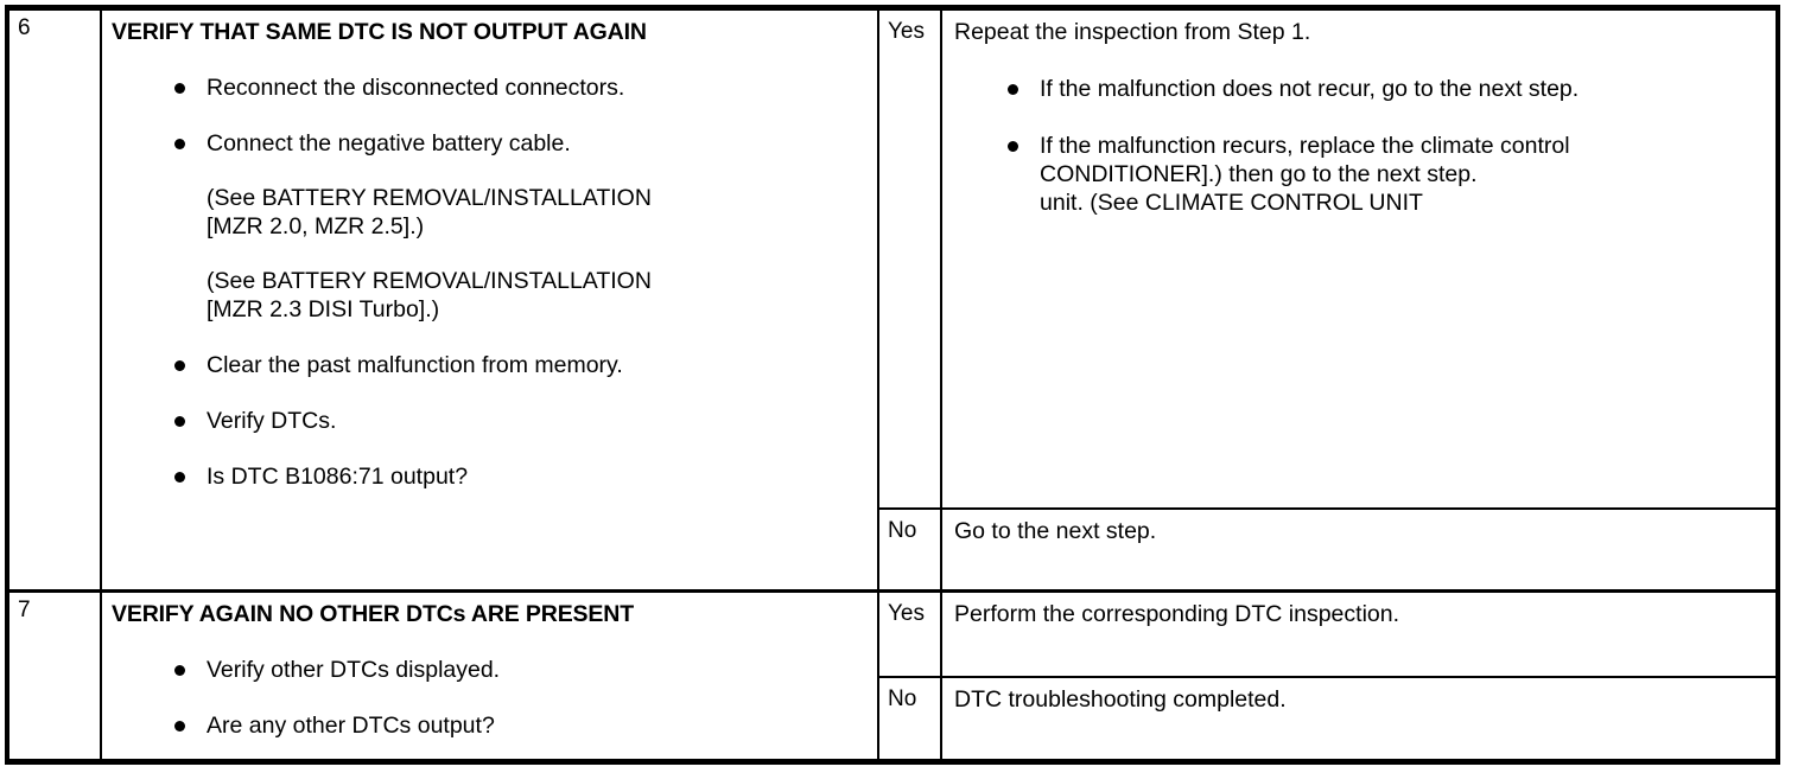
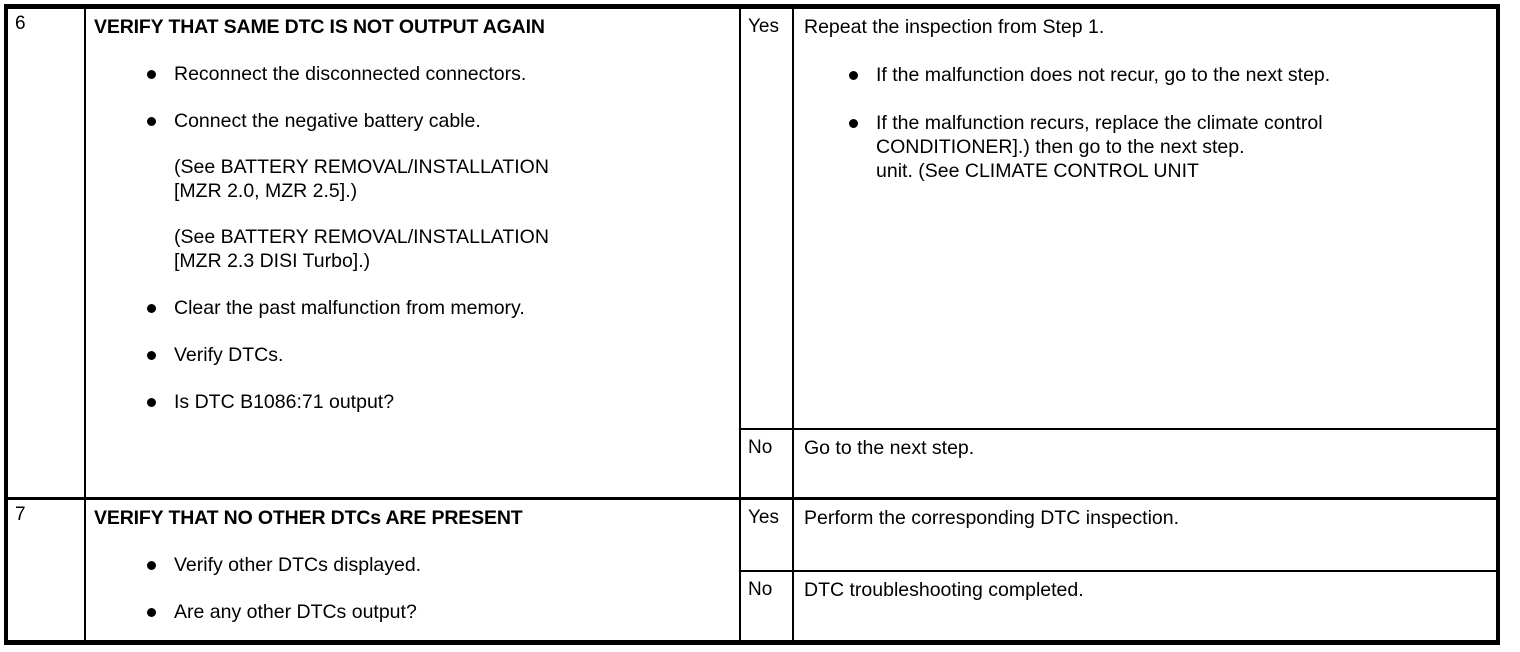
  6
  VERIFY THAT SAME DTC IS NOT OUTPUT AGAIN
  Reconnect the disconnected connectors.
  Connect the negative battery cable.
  (See BATTERY REMOVAL/INSTALLATION
  [MZR 2.0, MZR 2.5].)
  (See BATTERY REMOVAL/INSTALLATION
  [MZR 2.3 DISI Turbo].)
  Clear the past malfunction from memory.
  Verify DTCs.
  Is DTC B1086:71 output?
  Yes
  No
  Repeat the inspection from Step 1.
  If the malfunction does not recur, go to the next step.
  If the malfunction recurs, replace the climate control
  CONDITIONER].) then go to the next step.
  unit. (See CLIMATE CONTROL UNIT
  Go to the next step.
  7
- VERIFY AGAIN NO OTHER DTCs ARE PRESENT
+ VERIFY THAT NO OTHER DTCs ARE PRESENT
  Verify other DTCs displayed.
  Are any other DTCs output?
  Yes
  No
  Perform the corresponding DTC inspection.
  DTC troubleshooting completed.
